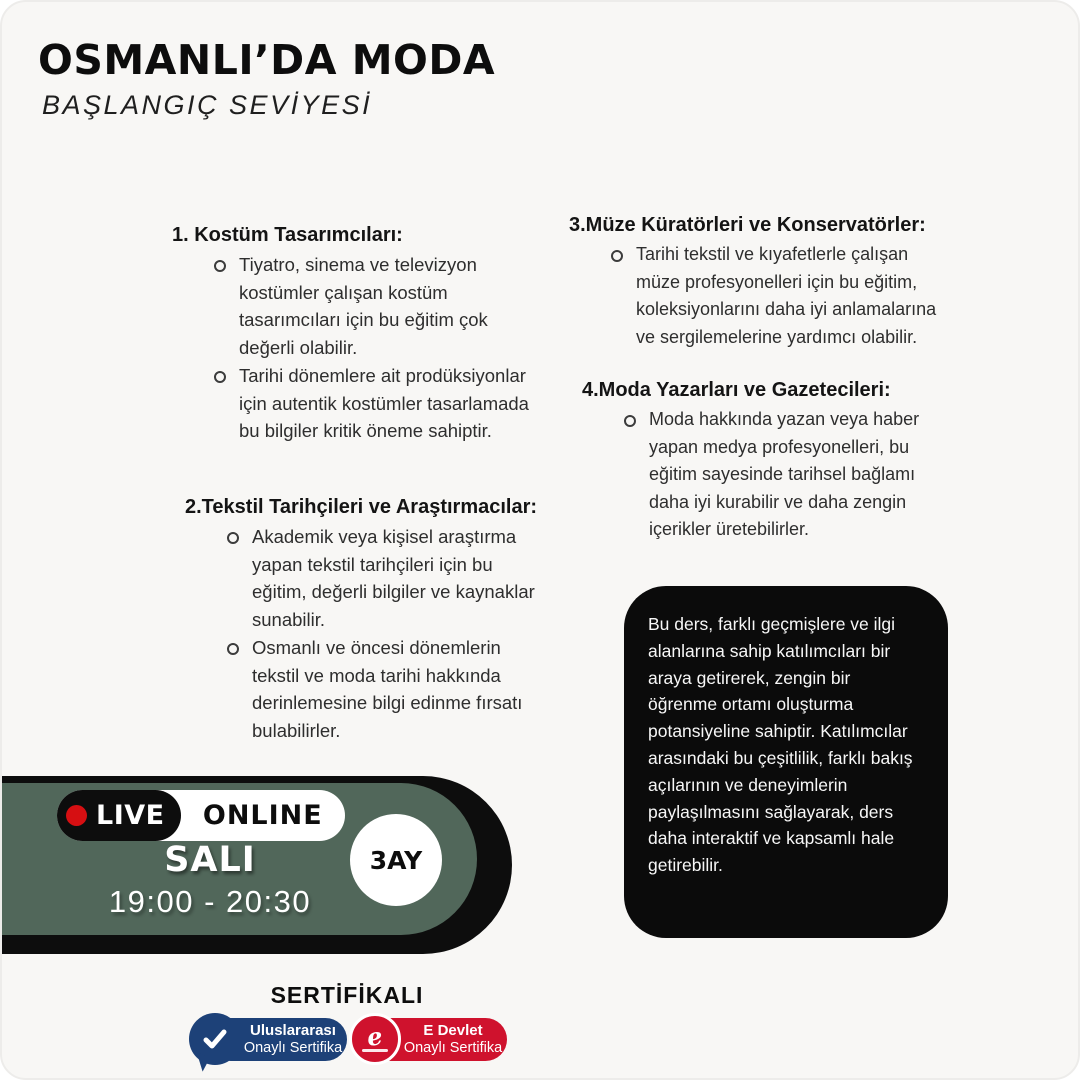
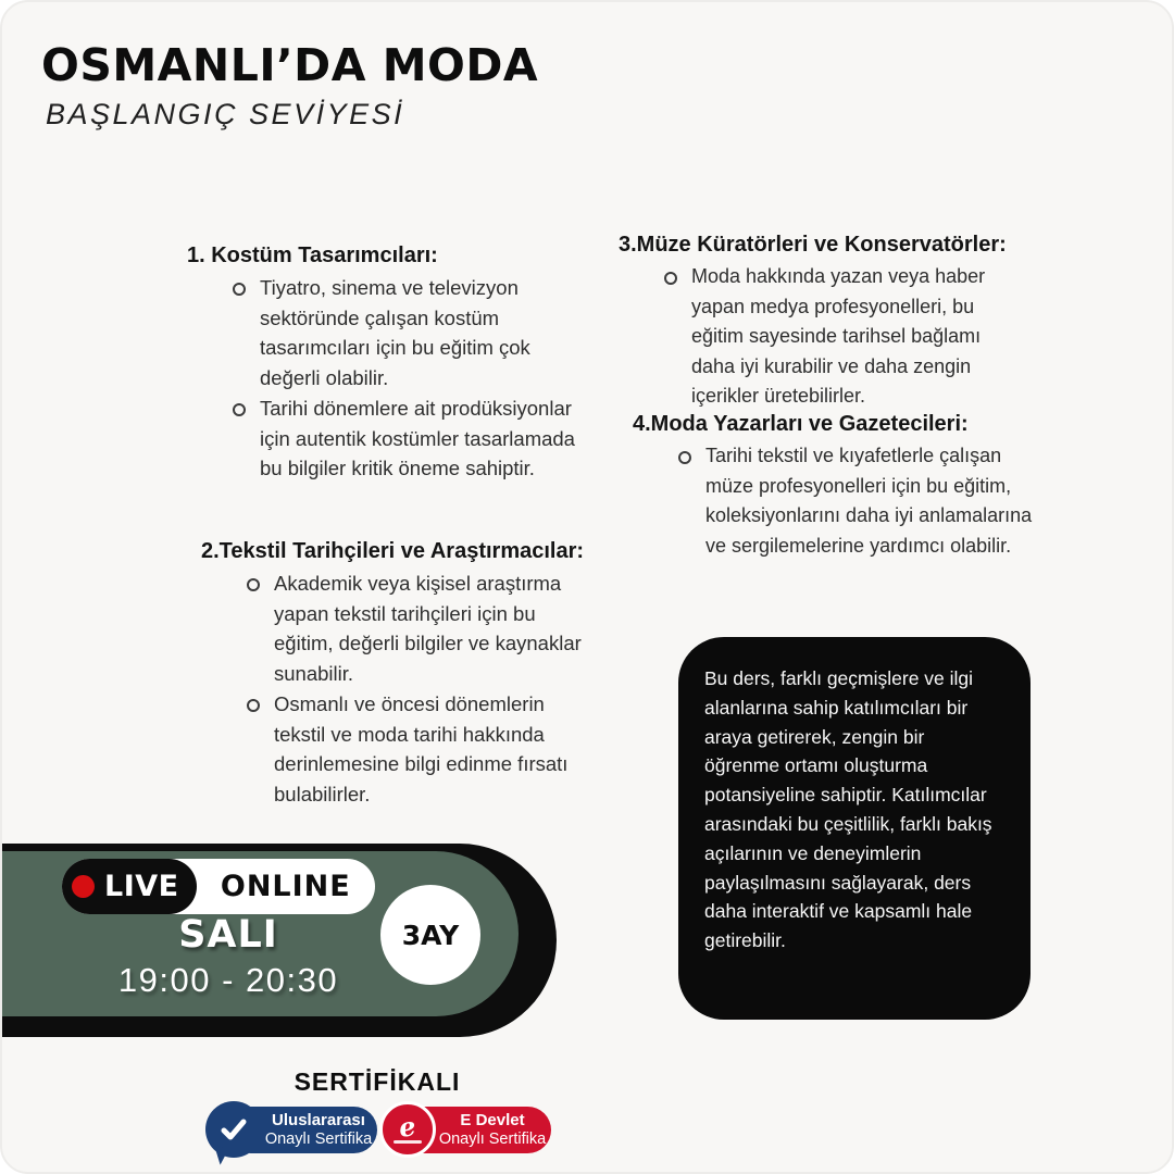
  OSMANLI’DA MODA
  BAŞLANGIÇ SEVİYESİ
  1. Kostüm Tasarımcıları:
- Tiyatro, sinema ve televizyon kostümler çalışan kostüm tasarımcıları için bu eğitim çok değerli olabilir.
+ Tiyatro, sinema ve televizyon sektöründe çalışan kostüm tasarımcıları için bu eğitim çok değerli olabilir.
  Tarihi dönemlere ait prodüksiyonlar için autentik kostümler tasarlamada bu bilgiler kritik öneme sahiptir.
  2.Tekstil Tarihçileri ve Araştırmacılar:
  Akademik veya kişisel araştırma yapan tekstil tarihçileri için bu eğitim, değerli bilgiler ve kaynaklar sunabilir.
  Osmanlı ve öncesi dönemlerin tekstil ve moda tarihi hakkında derinlemesine bilgi edinme fırsatı bulabilirler.
  3.Müze Küratörleri ve Konservatörler:
- Tarihi tekstil ve kıyafetlerle çalışan müze profesyonelleri için bu eğitim, koleksiyonlarını daha iyi anlamalarına ve sergilemelerine yardımcı olabilir.
+ Moda hakkında yazan veya haber yapan medya profesyonelleri, bu eğitim sayesinde tarihsel bağlamı daha iyi kurabilir ve daha zengin içerikler üretebilirler.
  4.Moda Yazarları ve Gazetecileri:
- Moda hakkında yazan veya haber yapan medya profesyonelleri, bu eğitim sayesinde tarihsel bağlamı daha iyi kurabilir ve daha zengin içerikler üretebilirler.
+ Tarihi tekstil ve kıyafetlerle çalışan müze profesyonelleri için bu eğitim, koleksiyonlarını daha iyi anlamalarına ve sergilemelerine yardımcı olabilir.
  Bu ders, farklı geçmişlere ve ilgi alanlarına sahip katılımcıları bir araya getirerek, zengin bir öğrenme ortamı oluşturma potansiyeline sahiptir. Katılımcılar arasındaki bu çeşitlilik, farklı bakış açılarının ve deneyimlerin paylaşılmasını sağlayarak, ders daha interaktif ve kapsamlı hale getirebilir.
  LIVE
  ONLINE
  SALI
  19:00 - 20:30
  3AY
  SERTİFİKALI
  Uluslararası
  Onaylı Sertifika
  E Devlet
  Onaylı Sertifika
